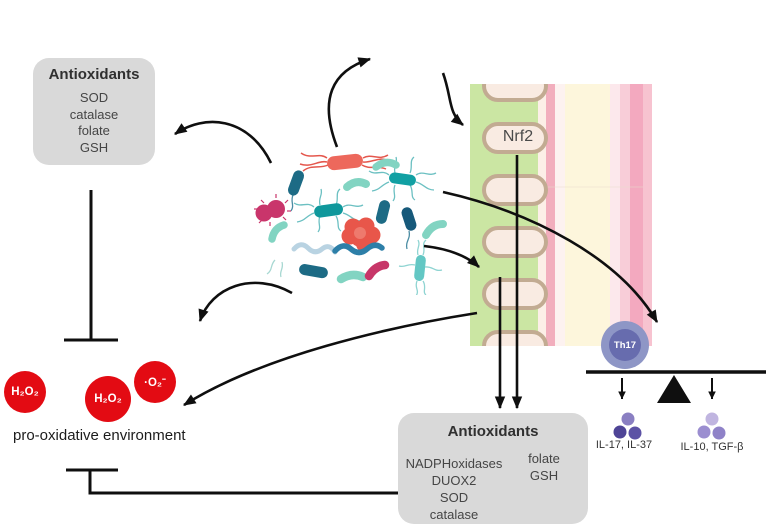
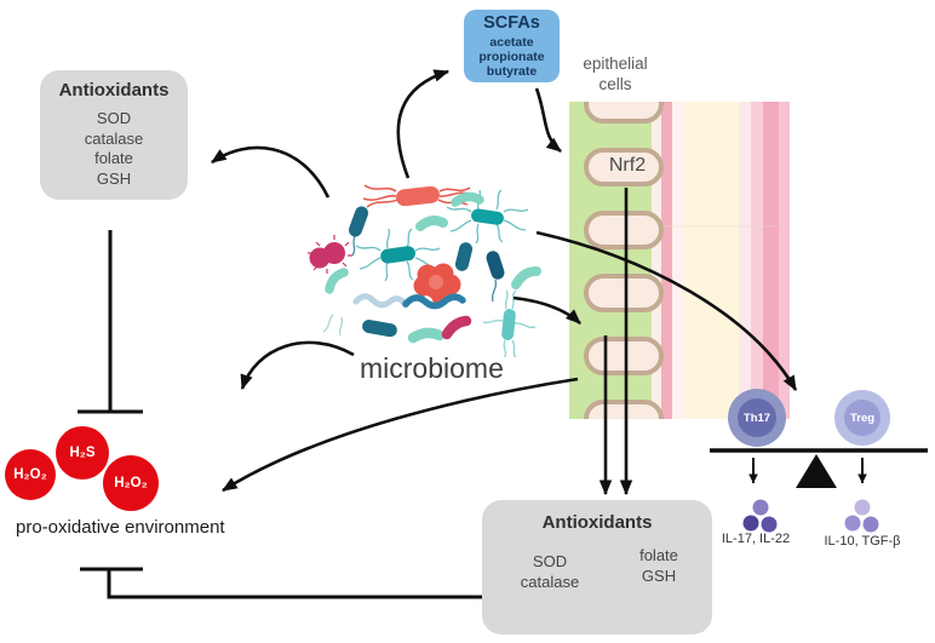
+ epithelial
+ cells
  Nrf2
+ microbiome
  Antioxidants
  SOD
  catalase
  folate
  GSH
+ SCFAs
+ acetate
+ propionate
+ butyrate
  H₂O₂
+ H₂S
  H₂O₂
- ·O₂⁻
  pro-oxidative environment
  Antioxidants
- NADPHoxidases
- DUOX2
  SOD
  catalase
  folate
  GSH
  Th17
+ Treg
- IL-17, IL-37
+ IL-17, IL-22
  IL-10, TGF-β
